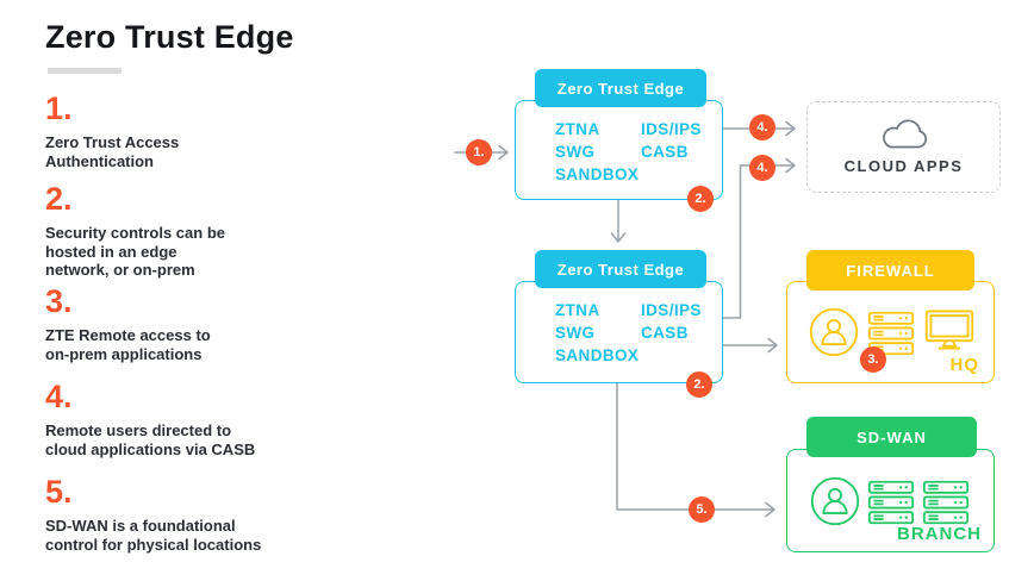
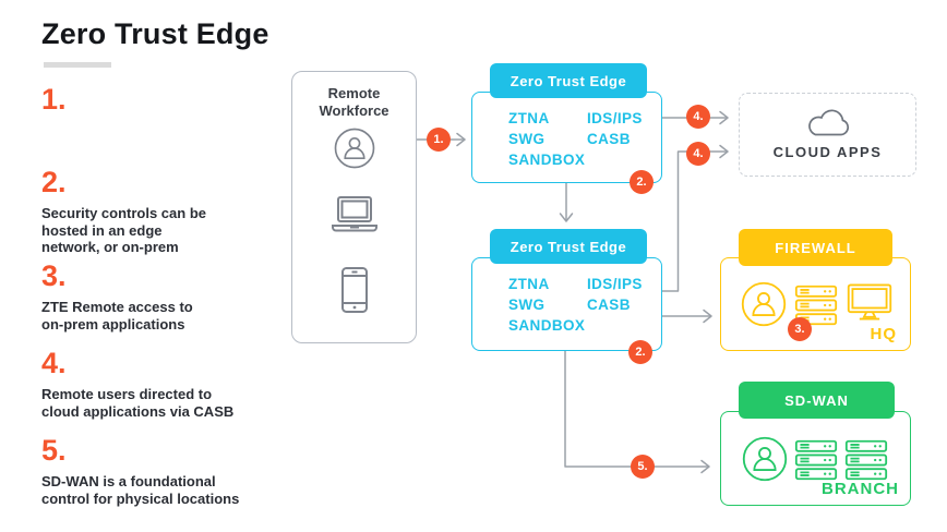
  Zero Trust Edge
  1.
- Zero Trust Access
- Authentication
  2.
  Security controls can be
  hosted in an edge
  network, or on-prem
  3.
  ZTE Remote access to
  on-prem applications
  4.
  Remote users directed to
  cloud applications via CASB
  5.
  SD-WAN is a foundational
  control for physical locations
+ Remote
+ Workforce
  Zero Trust Edge
  ZTNA
  SWG
  SANDBOX
  IDS/IPS
  CASB
  Zero Trust Edge
  ZTNA
  SWG
  SANDBOX
  IDS/IPS
  CASB
  CLOUD APPS
  FIREWALL
  HQ
  SD-WAN
  BRANCH
  1.
  2.
  2.
  3.
  4.
  4.
  5.
